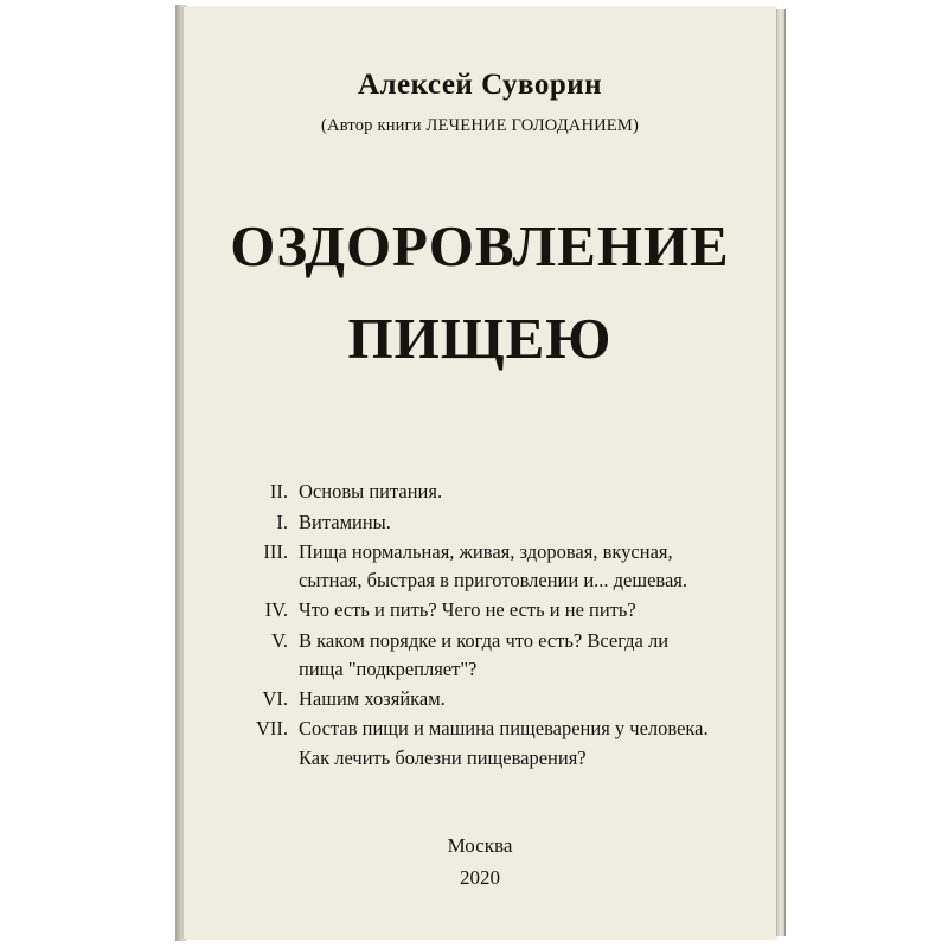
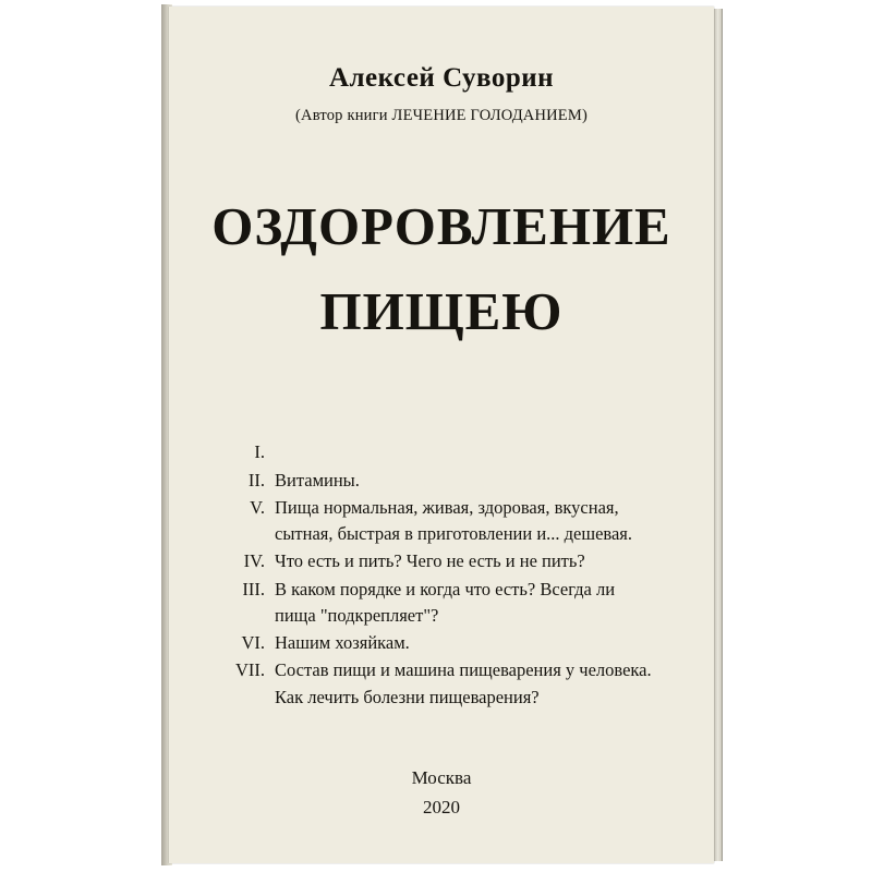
  Алексей Суворин
  (Автор книги ЛЕЧЕНИЕ ГОЛОДАНИЕМ)
  ОЗДОРОВЛЕНИЕ
  ПИЩЕЮ
- II.
+ I.
- Основы питания.
- I.
+ II.
  Витамины.
- III.
+ V.
  Пища нормальная, живая, здоровая, вкусная,
  сытная, быстрая в приготовлении и... дешевая.
  IV.
  Что есть и пить? Чего не есть и не пить?
- V.
+ III.
  В каком порядке и когда что есть? Всегда ли
  пища "подкрепляет"?
  VI.
  Нашим хозяйкам.
  VII.
  Состав пищи и машина пищеварения у человека.
  Как лечить болезни пищеварения?
  Москва
  2020
